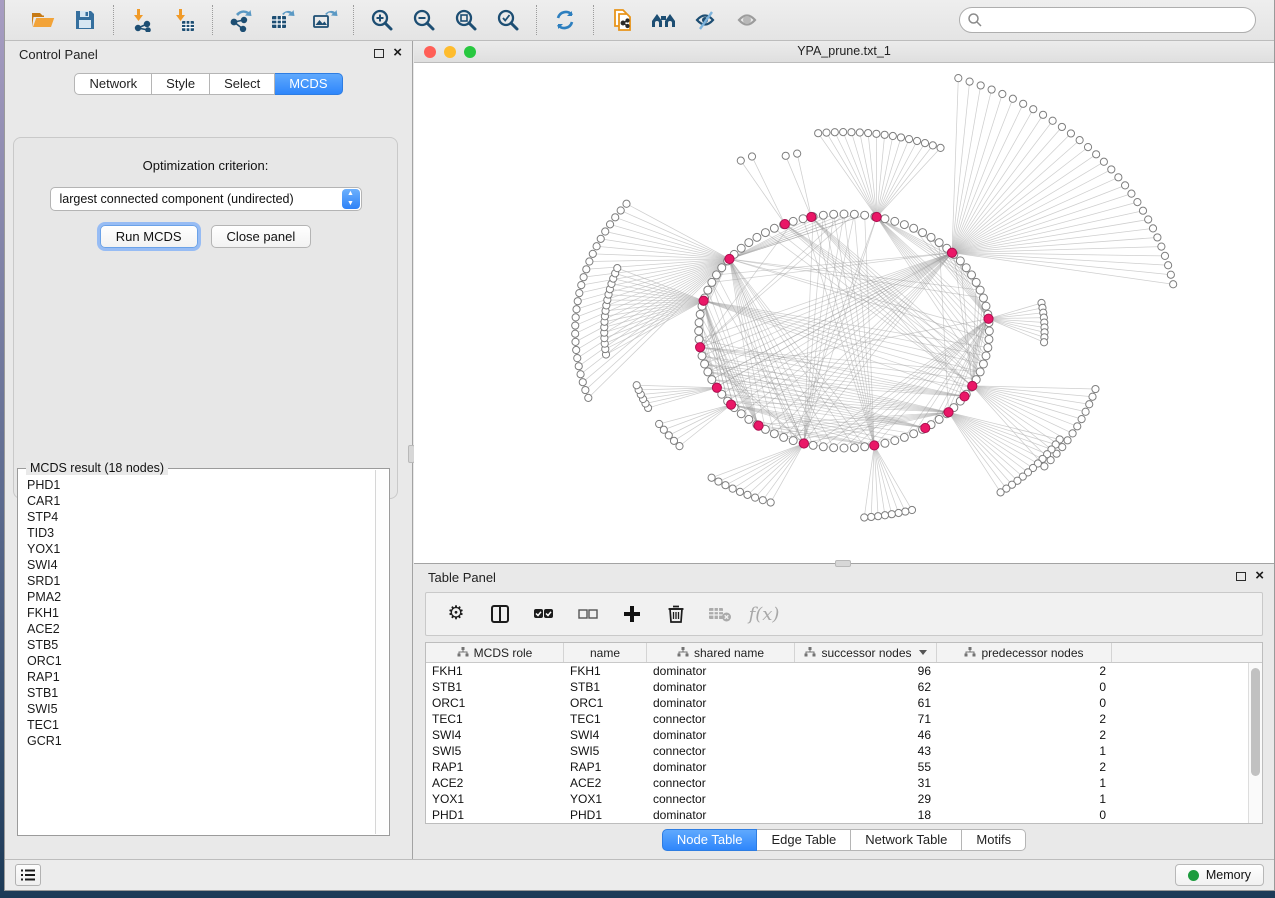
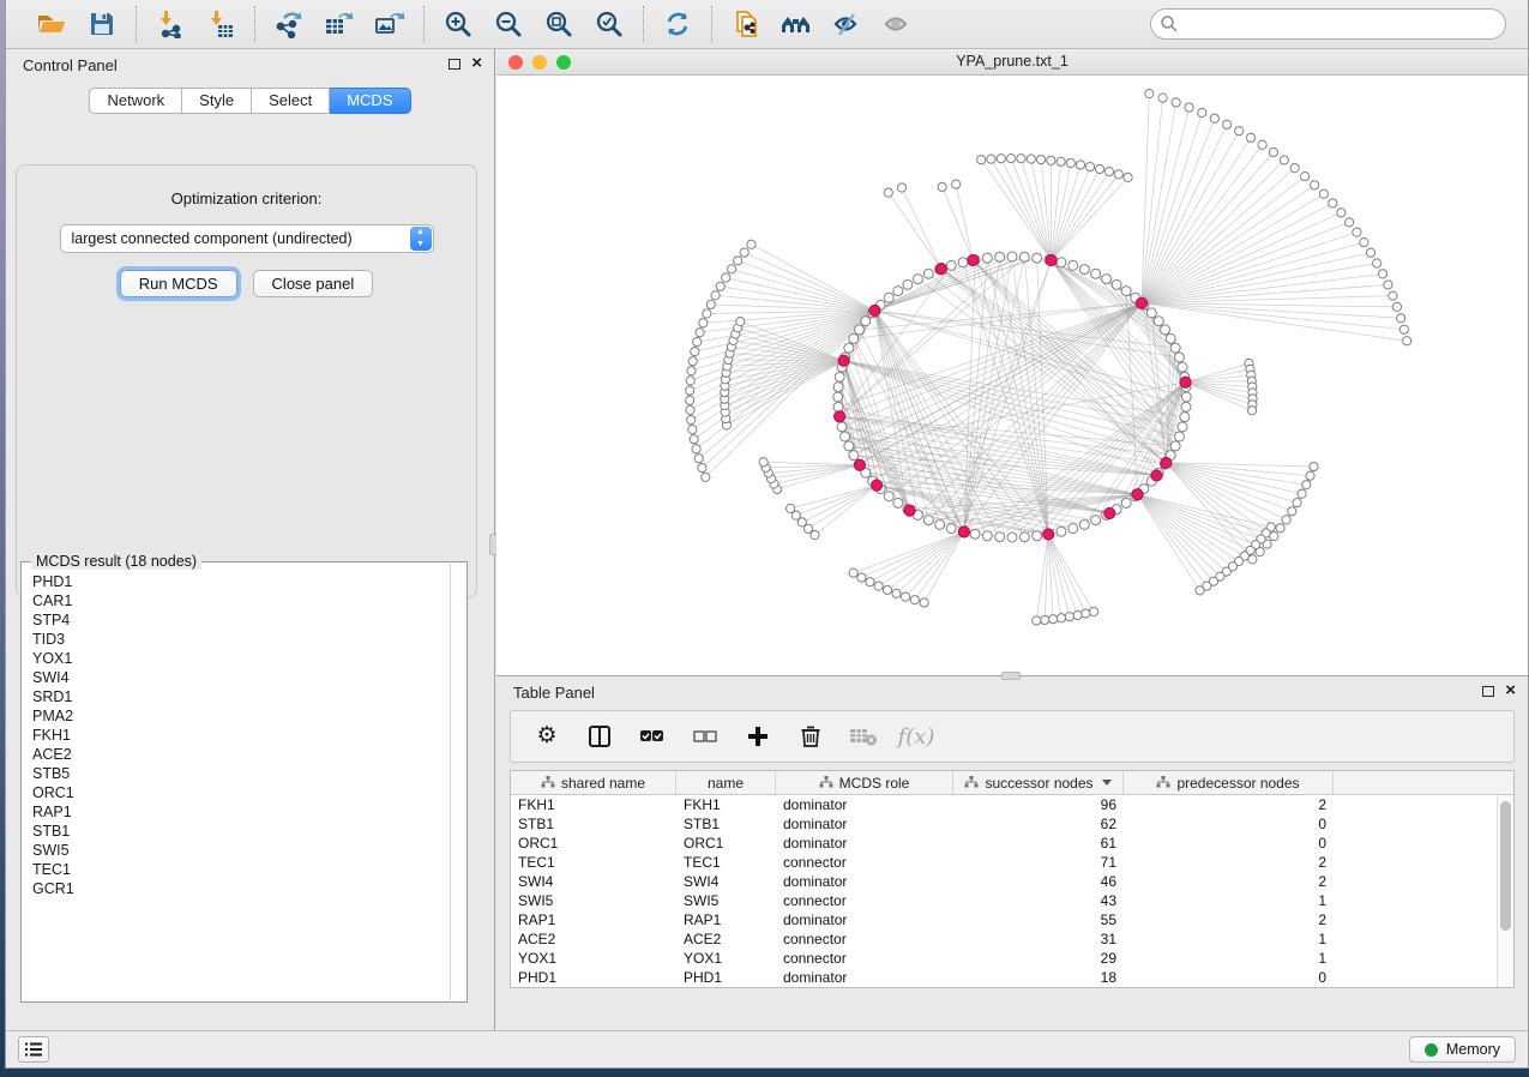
  Control Panel
  ×
  Network
  Style
  Select
  MCDS
  Optimization criterion:
  largest connected component (undirected)
  Run MCDS
  Close panel
  MCDS result (18 nodes)
  PHD1
  CAR1
  STP4
  TID3
  YOX1
  SWI4
  SRD1
  PMA2
  FKH1
  ACE2
  STB5
  ORC1
  RAP1
  STB1
  SWI5
  TEC1
  GCR1
  YPA_prune.txt_1
  Table Panel
  ×
  ⚙
  f(x)
- MCDS role
+ shared name
  name
- shared name
+ MCDS role
  successor nodes
  predecessor nodes
  FKH1
  FKH1
  dominator
  96
  2
  STB1
  STB1
  dominator
  62
  0
  ORC1
  ORC1
  dominator
  61
  0
  TEC1
  TEC1
  connector
  71
  2
  SWI4
  SWI4
  dominator
  46
  2
  SWI5
  SWI5
  connector
  43
  1
  RAP1
  RAP1
  dominator
  55
  2
  ACE2
  ACE2
  connector
  31
  1
  YOX1
  YOX1
  connector
  29
  1
  PHD1
  PHD1
  dominator
  18
  0
- Node Table
- Edge Table
- Network Table
- Motifs
  Memory
